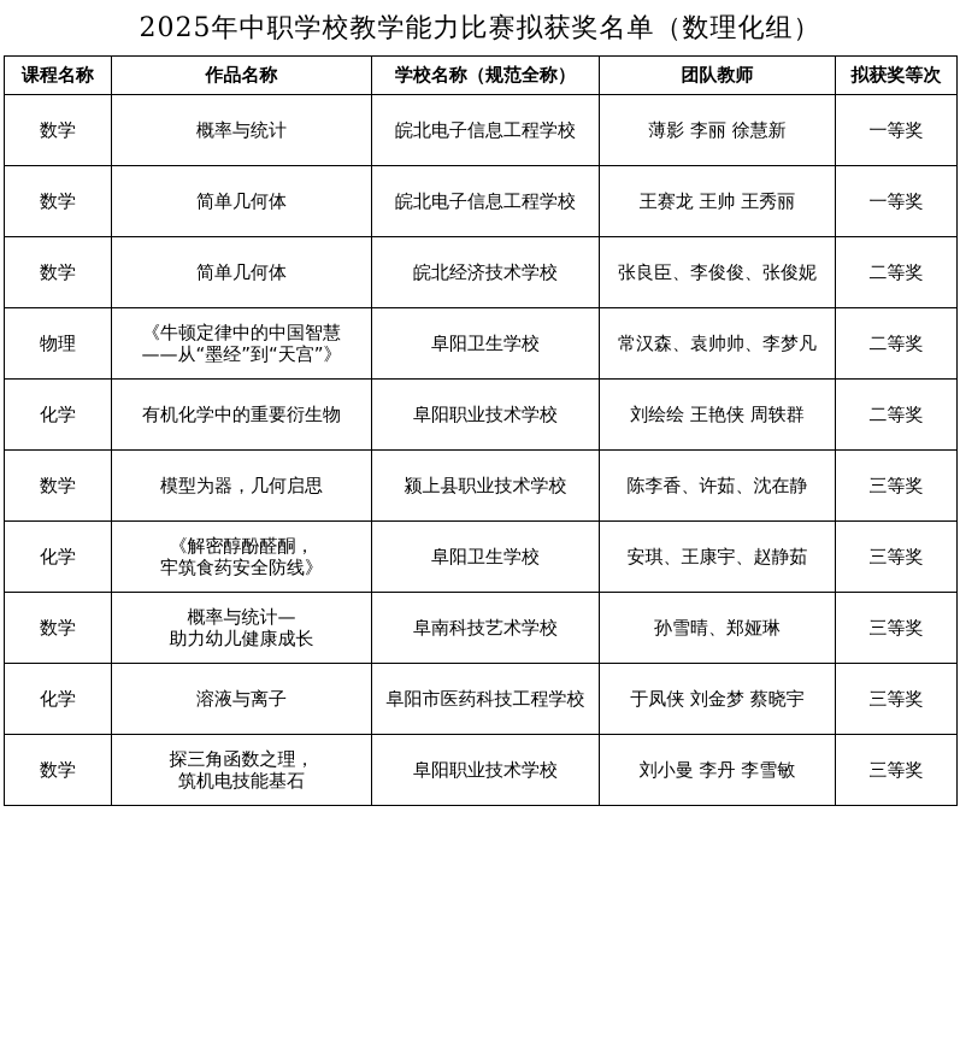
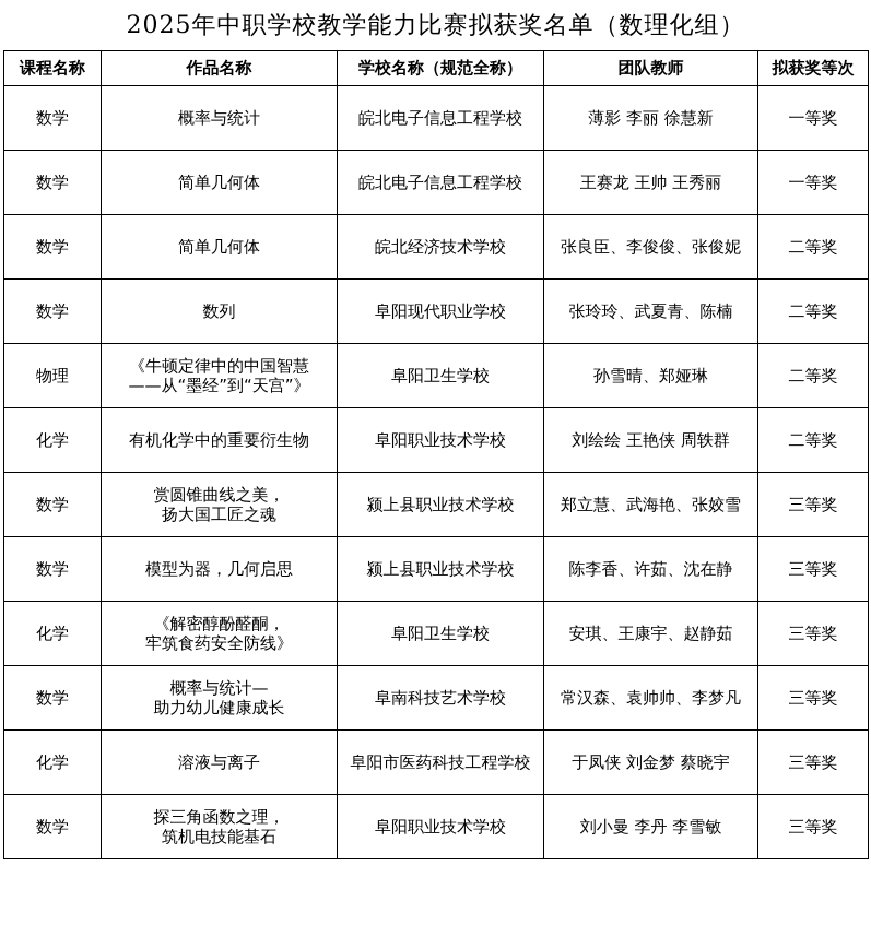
  2025年中职学校教学能力比赛拟获奖名单（数理化组）
  课程名称	作品名称	学校名称（规范全称）	团队教师	拟获奖等次
  数学	概率与统计	皖北电子信息工程学校	薄影 李丽 徐慧新	一等奖
  数学	简单几何体	皖北电子信息工程学校	王赛龙 王帅 王秀丽	一等奖
  数学	简单几何体	皖北经济技术学校	张良臣、李俊俊、张俊妮	二等奖
+ 数学	数列	阜阳现代职业学校	张玲玲、武夏青、陈楠	二等奖
- 物理	《牛顿定律中的中国智慧 ——从“墨经”到“天宫”》	阜阳卫生学校	常汉森、袁帅帅、李梦凡	二等奖
+ 物理	《牛顿定律中的中国智慧 ——从“墨经”到“天宫”》	阜阳卫生学校	孙雪晴、郑娅琳	二等奖
  化学	有机化学中的重要衍生物	阜阳职业技术学校	刘绘绘 王艳侠 周轶群	二等奖
+ 数学	赏圆锥曲线之美， 扬大国工匠之魂	颍上县职业技术学校	郑立慧、武海艳、张姣雪	三等奖
  数学	模型为器，几何启思	颍上县职业技术学校	陈李香、许茹、沈在静	三等奖
  化学	《解密醇酚醛酮， 牢筑食药安全防线》	阜阳卫生学校	安琪、王康宇、赵静茹	三等奖
- 数学	概率与统计— 助力幼儿健康成长	阜南科技艺术学校	孙雪晴、郑娅琳	三等奖
+ 数学	概率与统计— 助力幼儿健康成长	阜南科技艺术学校	常汉森、袁帅帅、李梦凡	三等奖
  化学	溶液与离子	阜阳市医药科技工程学校	于凤侠 刘金梦 蔡晓宇	三等奖
  数学	探三角函数之理， 筑机电技能基石	阜阳职业技术学校	刘小曼 李丹 李雪敏	三等奖
